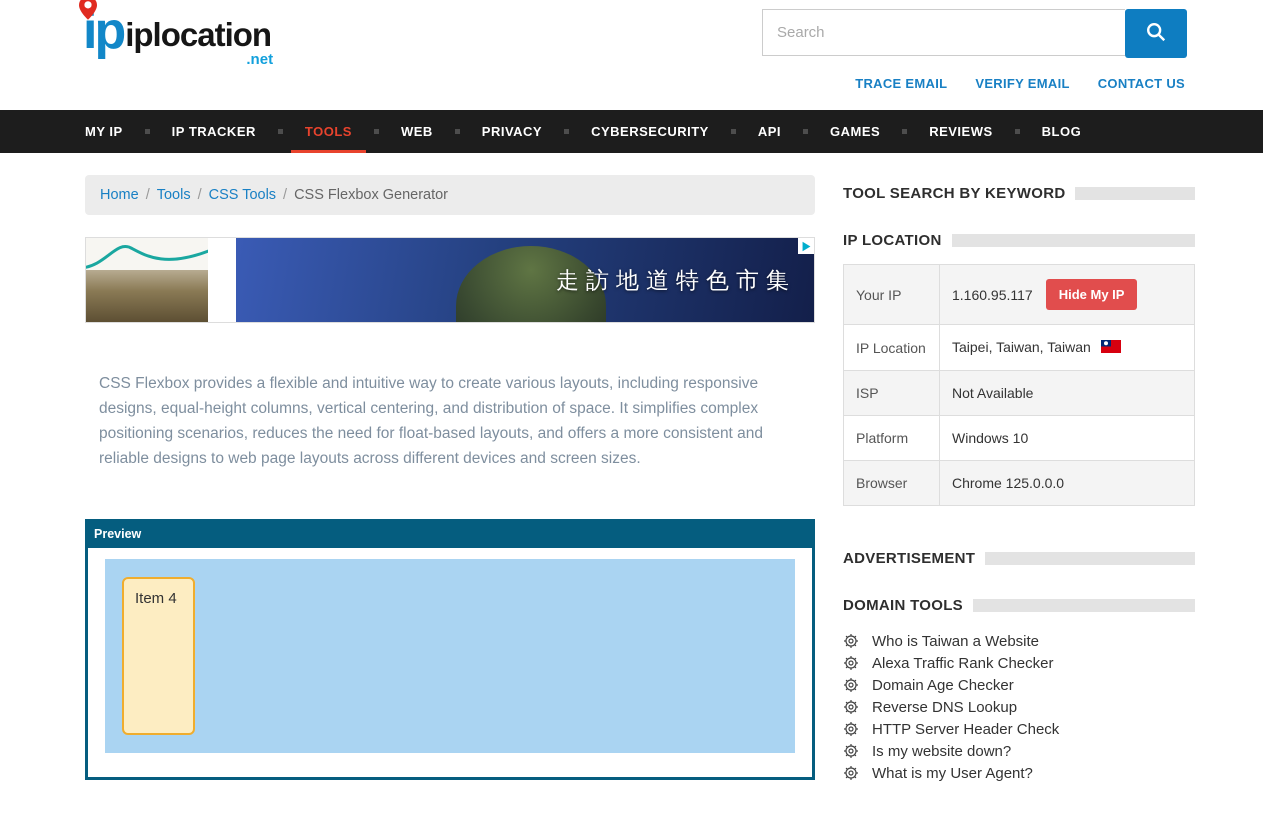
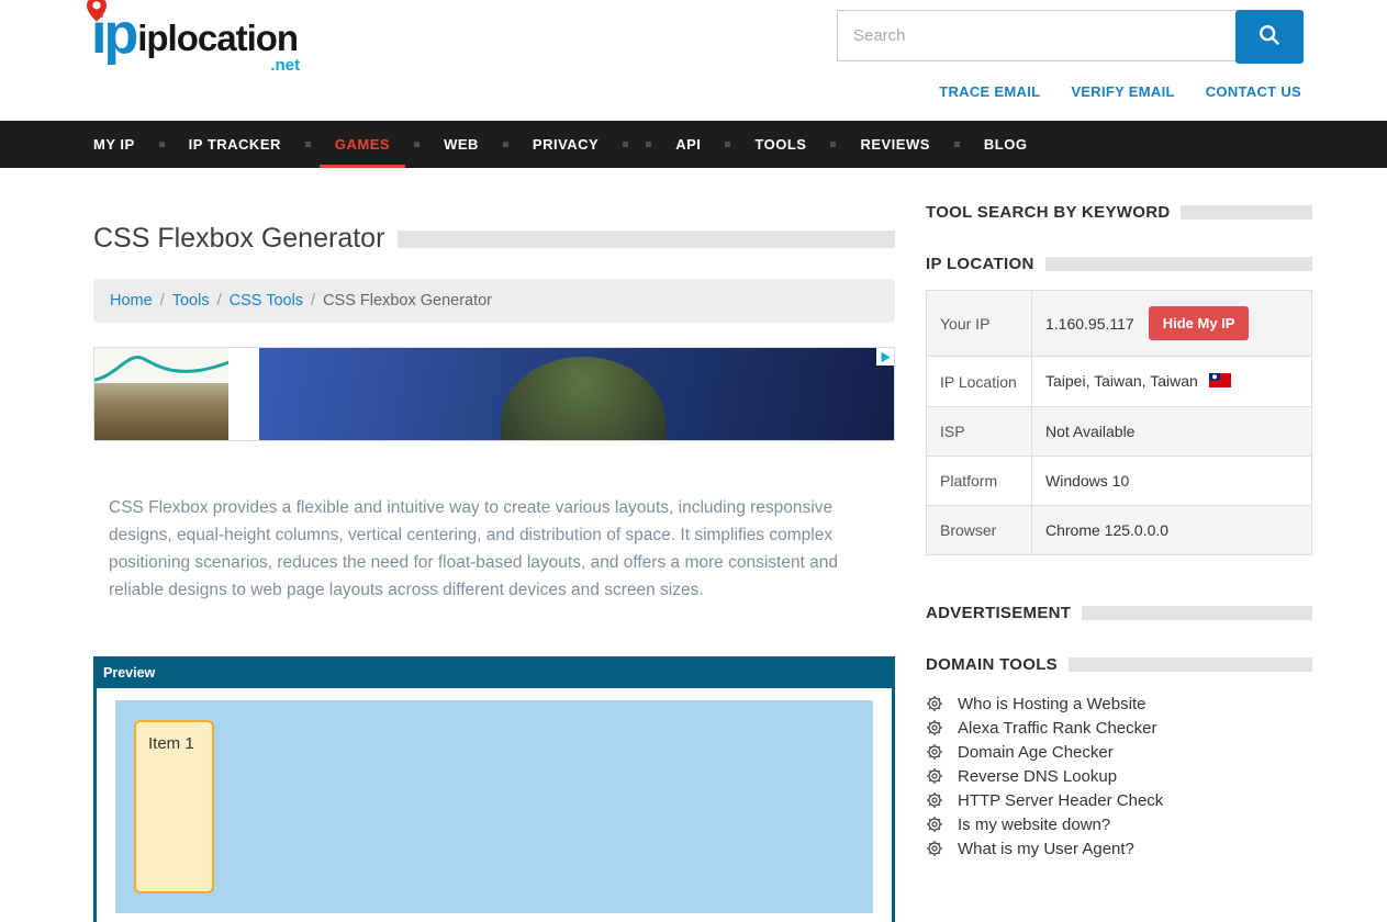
  ip
  iplocation
  .net
  Search
  TRACE EMAIL
  VERIFY EMAIL
  CONTACT US
  MY IP
  IP TRACKER
- TOOLS
+ GAMES
  WEB
  PRIVACY
- CYBERSECURITY
  API
- GAMES
+ TOOLS
  REVIEWS
  BLOG
+ CSS Flexbox Generator
  Home / Tools / CSS Tools / CSS Flexbox Generator
- 走訪地道特色市集
  CSS Flexbox provides a flexible and intuitive way to create various layouts, including responsive designs, equal-height columns, vertical centering, and distribution of space. It simplifies complex positioning scenarios, reduces the need for float-based layouts, and offers a more consistent and reliable designs to web page layouts across different devices and screen sizes.
  Preview
- Item 4
+ Item 1
  TOOL SEARCH BY KEYWORD
  IP LOCATION
  Your IP	1.160.95.117 Hide My IP
  IP Location	Taipei, Taiwan, Taiwan
  ISP	Not Available
  Platform	Windows 10
  Browser	Chrome 125.0.0.0
  ADVERTISEMENT
  DOMAIN TOOLS
- Who is Taiwan a Website
+ Who is Hosting a Website
  Alexa Traffic Rank Checker
  Domain Age Checker
  Reverse DNS Lookup
  HTTP Server Header Check
  Is my website down?
  What is my User Agent?
